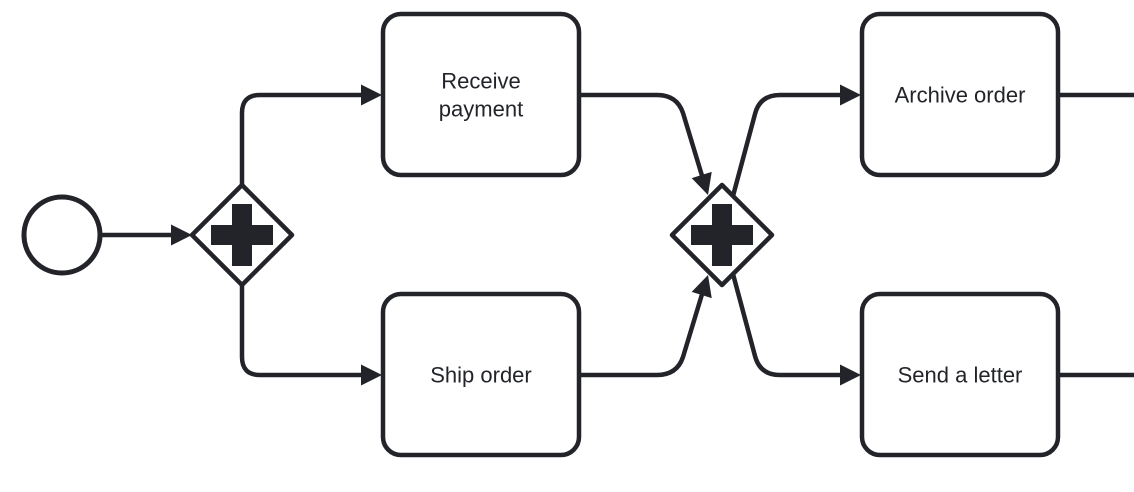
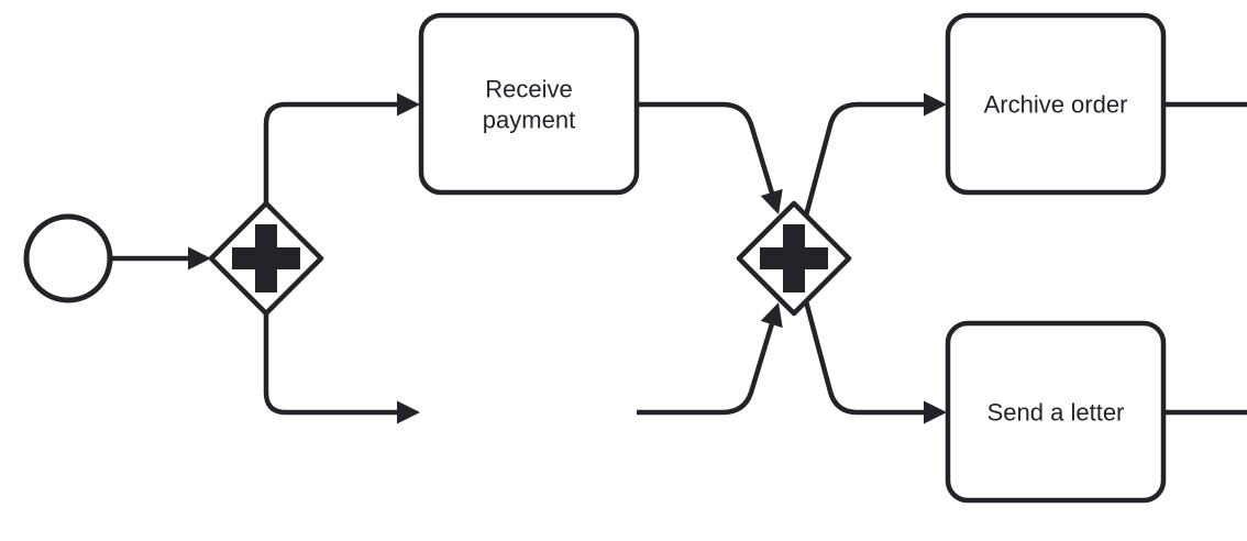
  Receive payment
- Ship order
  Archive order
  Send a letter
